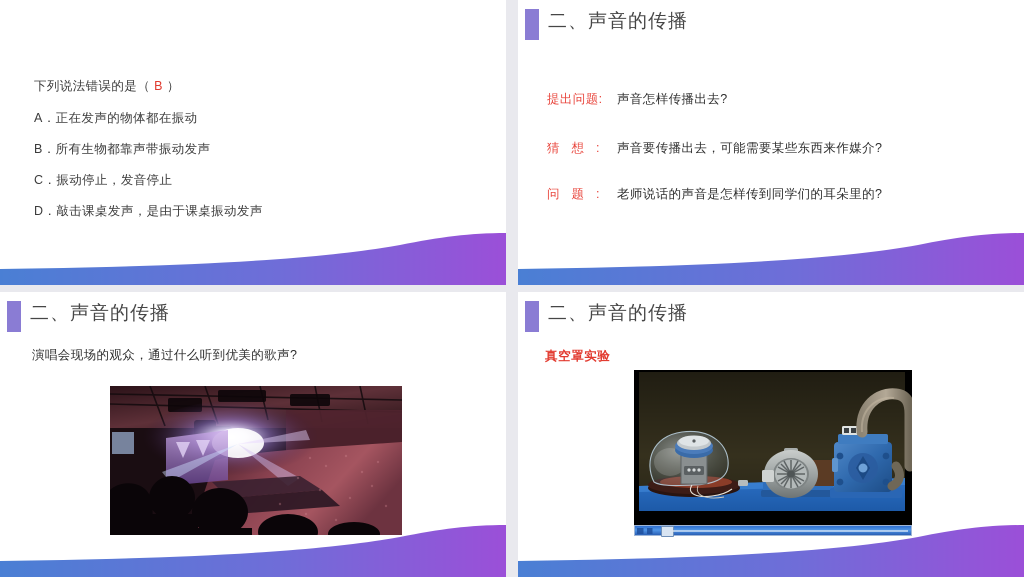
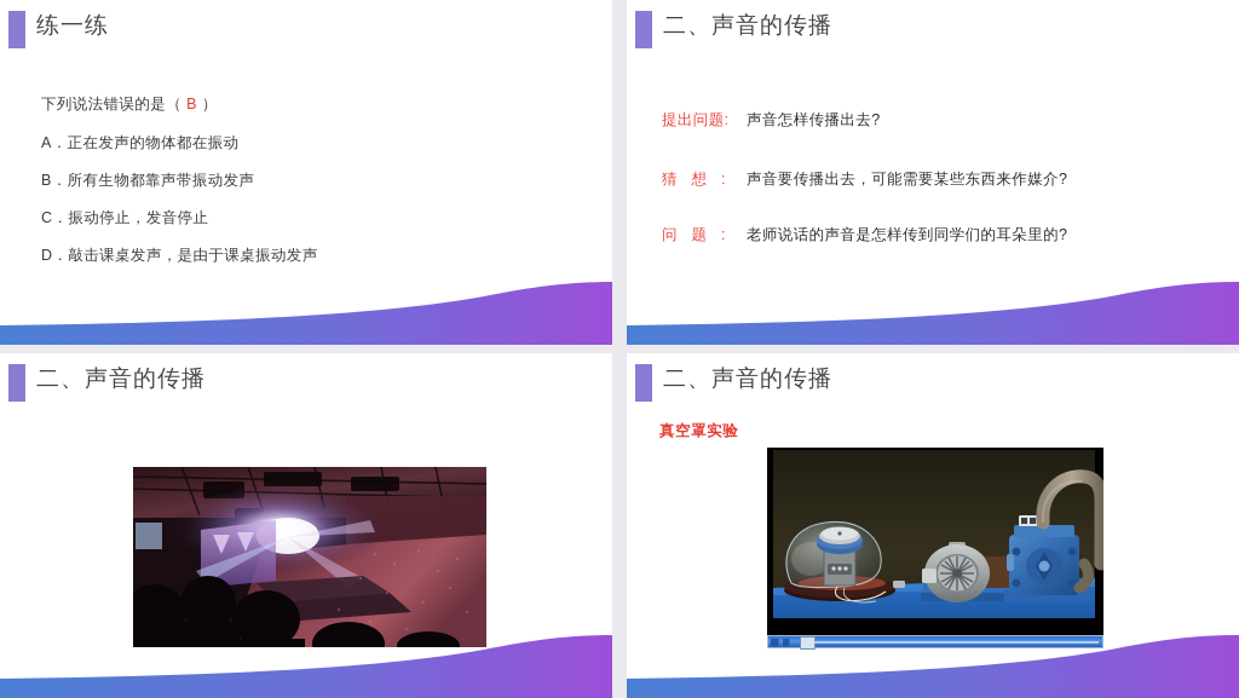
+ 练一练
  下列说法错误的是（ B ）
  A．正在发声的物体都在振动
  B．所有生物都靠声带振动发声
  C．振动停止，发音停止
  D．敲击课桌发声，是由于课桌振动发声
  二、声音的传播
  提出问题: 声音怎样传播出去?
  猜想: 声音要传播出去，可能需要某些东西来作媒介?
  问题: 老师说话的声音是怎样传到同学们的耳朵里的?
  二、声音的传播
- 演唱会现场的观众，通过什么听到优美的歌声?
  二、声音的传播
  真空罩实验
